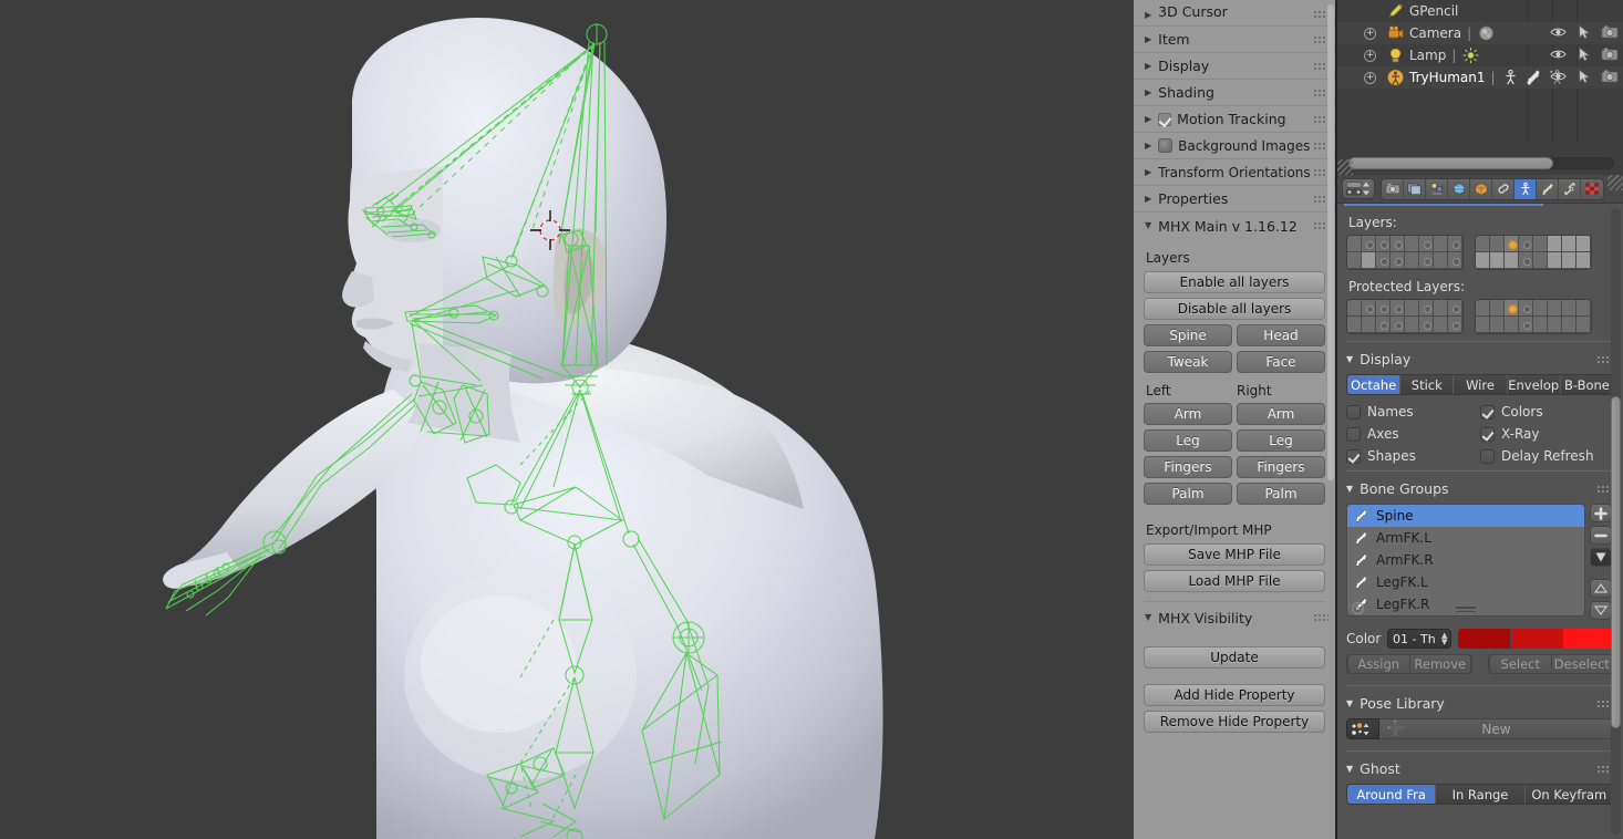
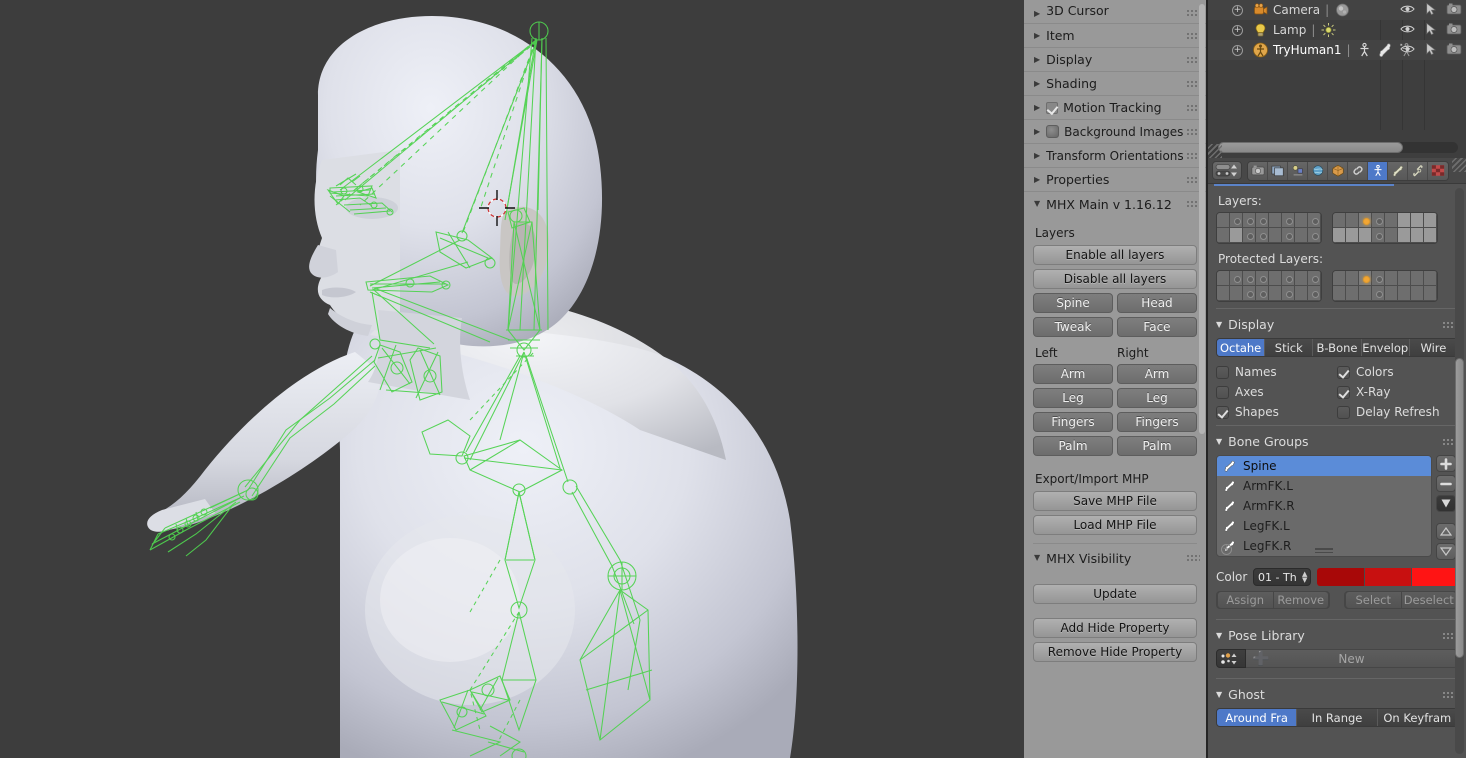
  ▶
  3D Cursor
  ▶
  Item
  ▶
  Display
  ▶
  Shading
  ▶
  Motion Tracking
  ▶
  Background Images
  ▶
  Transform Orientations
  ▶
  Properties
  ▼
  MHX Main v 1.16.12
  Layers
  Enable all layers
  Disable all layers
  Spine
  Head
  Tweak
  Face
  Left
  Right
  Arm
  Arm
  Leg
  Leg
  Fingers
  Fingers
  Palm
  Palm
  Export/Import MHP
  Save MHP File
  Load MHP File
  ▼
  MHX Visibility
  Update
  Add Hide Property
  Remove Hide Property
- GPencil
  +
  Camera
  |
  +
  Lamp
  |
  +
  TryHuman1
  |
  Layers:
  Protected Layers:
  ▼
  Display
  Octahe
  Stick
- Wire
+ B-Bone
  Envelop
- B-Bone
+ Wire
  Names
  Colors
  Axes
  X-Ray
  Shapes
  Delay Refresh
  ▼
  Bone Groups
  Spine
  ArmFK.L
  ArmFK.R
  LegFK.L
  LegFK.R
  +
  Color
  01 - Th
  ▲
  ▼
  Assign
  Remove
  Select
  Deselect
  ▼
  Pose Library
  ➕
  New
  ▼
  Ghost
  Around Fra
  In Range
  On Keyfram
